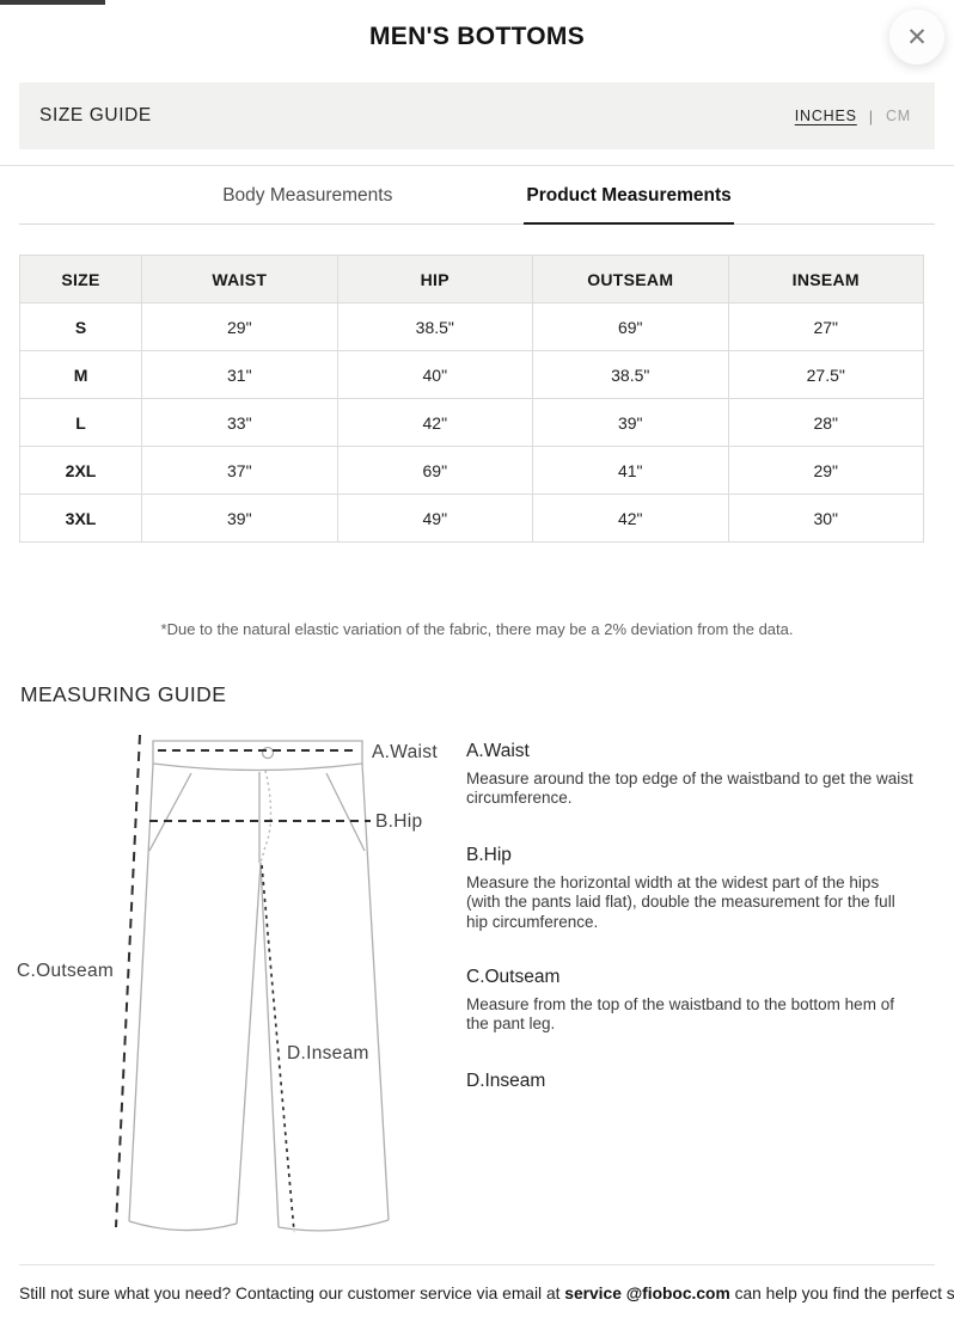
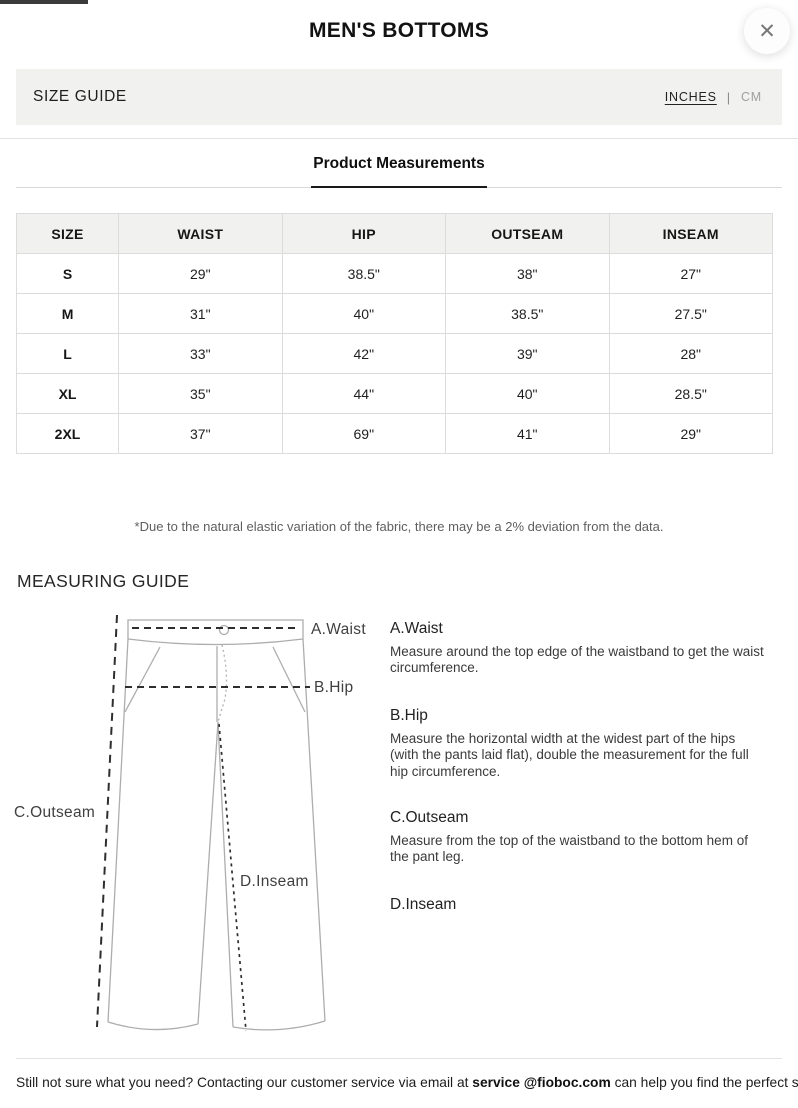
  MEN'S BOTTOMS
  ✕
  SIZE GUIDE
  INCHES
  |
  CM
- Body Measurements
  Product Measurements
  SIZE	WAIST	HIP	OUTSEAM	INSEAM
- S	29"	38.5"	69"	27"
+ S	29"	38.5"	38"	27"
  M	31"	40"	38.5"	27.5"
  L	33"	42"	39"	28"
+ XL	35"	44"	40"	28.5"
  2XL	37"	69"	41"	29"
- 3XL	39"	49"	42"	30"
  *Due to the natural elastic variation of the fabric, there may be a 2% deviation from the data.
  MEASURING GUIDE
  A.Waist
  B.Hip
  C.Outseam
  D.Inseam
  A.Waist
  Measure around the top edge of the waistband to get the waist circumference.
  B.Hip
  Measure the horizontal width at the widest part of the hips (with the pants laid flat), double the measurement for the full hip circumference.
  C.Outseam
  Measure from the top of the waistband to the bottom hem of the pant leg.
  D.Inseam
  Still not sure what you need? Contacting our customer service via email at service @fioboc.com can help you find the perfect s
